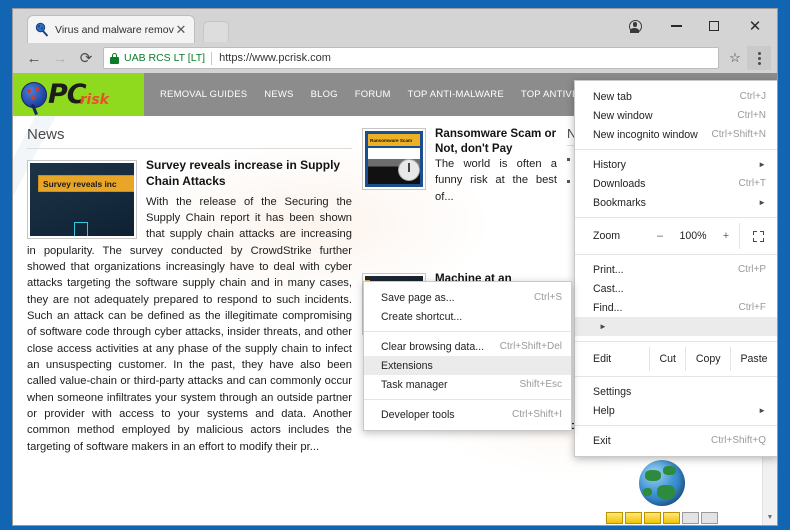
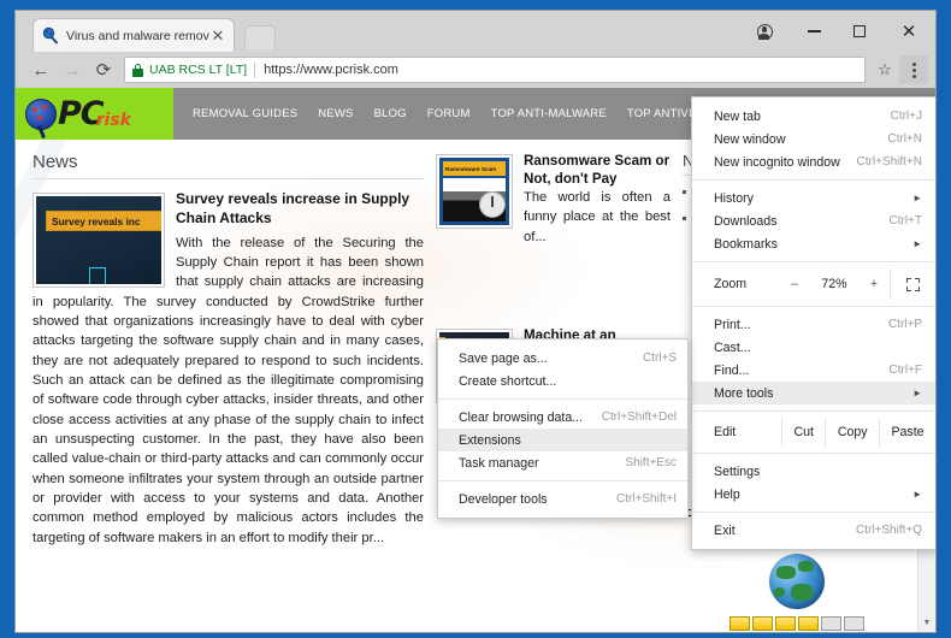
  Virus and malware remov
  ✕
  ✕
  ←
  →
  ⟳
  UAB RCS LT [LT]
  https://www.pcrisk.com
  ☆
  PC
  risk
  REMOVAL GUIDES
  NEWS
  BLOG
  FORUM
  TOP ANTI-MALWARE
  News
  Survey reveals inc
  Survey reveals increase in Supply Chain Attacks
  With the release of the Securing the Supply Chain report it has been shown that supply chain attacks are increasing in popularity. The survey conducted by CrowdStrike further showed that organizations increasingly have to deal with cyber attacks targeting the software supply chain and in many cases, they are not adequately prepared to respond to such incidents. Such an attack can be defined as the illegitimate compromising of software code through cyber attacks, insider threats, and other close access activities at any phase of the supply chain to infect an unsuspecting customer. In the past, they have also been called value-chain or third-party attacks and can commonly occur when someone infiltrates your system through an outside partner or provider with access to your systems and data. Another common method employed by malicious actors includes the targeting of software makers in an effort to modify their pr...
  Ransomware Scam or Not, don't Pay
- The world is often a funny risk at the best of...
+ The world is often a funny place at the best of...
  New tab
  Ctrl+J
  New window
  Ctrl+N
  New incognito window
  Ctrl+Shift+N
  History
  ►
  Downloads
  Ctrl+T
  Bookmarks
  ►
  Zoom
  –
- 100%
+ 72%
  +
  Print...
  Ctrl+P
  Cast...
  Find...
  Ctrl+F
+ More tools
  ►
  Edit
  Cut
  Copy
  Paste
  Settings
  Help
  ►
  Exit
  Ctrl+Shift+Q
  Save page as...
  Ctrl+S
  Create shortcut...
  Clear browsing data...
  Ctrl+Shift+Del
  Extensions
  Task manager
  Shift+Esc
  Developer tools
  Ctrl+Shift+I
